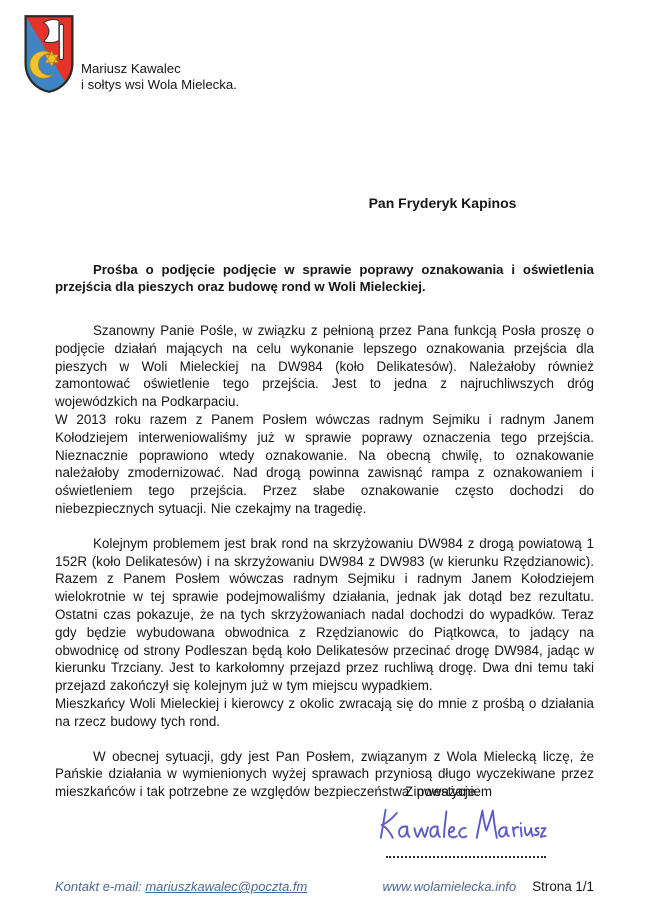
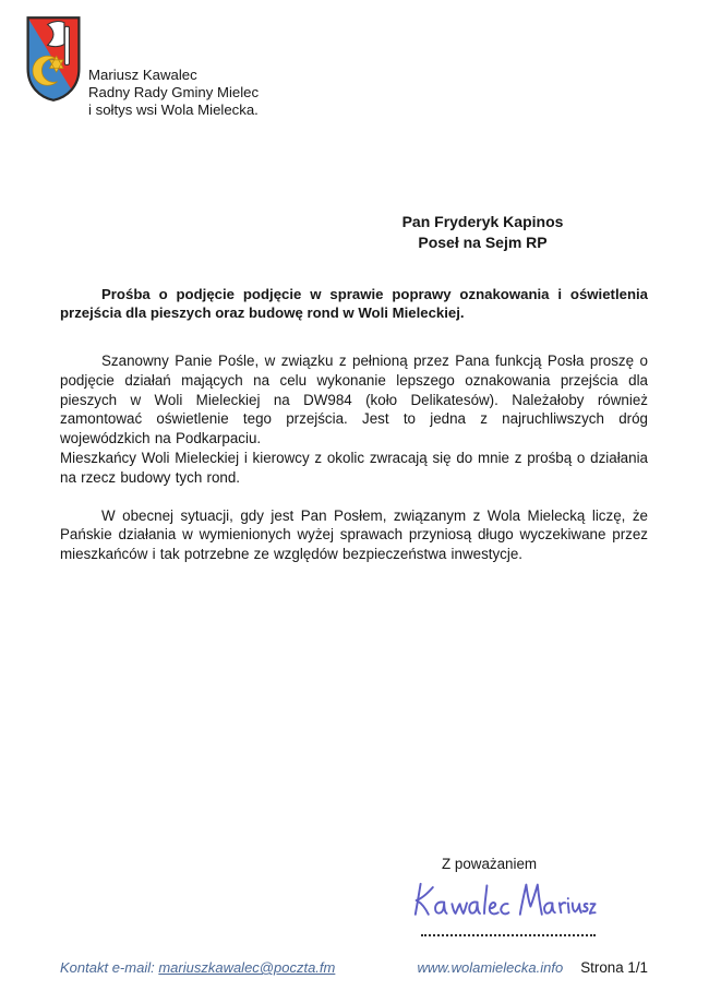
  Mariusz Kawalec
+ Radny Rady Gminy Mielec
  i sołtys wsi Wola Mielecka.
  Pan Fryderyk Kapinos
+ Poseł na Sejm RP
  Prośba o podjęcie podjęcie w sprawie poprawy oznakowania i oświetlenia przejścia dla pieszych oraz budowę rond w Woli Mieleckiej.
  Szanowny Panie Pośle, w związku z pełnioną przez Pana funkcją Posła proszę o podjęcie działań mających na celu wykonanie lepszego oznakowania przejścia dla pieszych w Woli Mieleckiej na DW984 (koło Delikatesów). Należałoby również zamontować oświetlenie tego przejścia. Jest to jedna z najruchliwszych dróg wojewódzkich na Podkarpaciu.
- W 2013 roku razem z Panem Posłem wówczas radnym Sejmiku i radnym Janem Kołodziejem interweniowaliśmy już w sprawie poprawy oznaczenia tego przejścia. Nieznacznie poprawiono wtedy oznakowanie. Na obecną chwilę, to oznakowanie należałoby zmodernizować. Nad drogą powinna zawisnąć rampa z oznakowaniem i oświetleniem tego przejścia. Przez słabe oznakowanie często dochodzi do niebezpiecznych sytuacji. Nie czekajmy na tragedię.
- Kolejnym problemem jest brak rond na skrzyżowaniu DW984 z drogą powiatową 1 152R (koło Delikatesów) i na skrzyżowaniu DW984 z DW983 (w kierunku Rzędzianowic). Razem z Panem Posłem wówczas radnym Sejmiku i radnym Janem Kołodziejem wielokrotnie w tej sprawie podejmowaliśmy działania, jednak jak dotąd bez rezultatu. Ostatni czas pokazuje, że na tych skrzyżowaniach nadal dochodzi do wypadków. Teraz gdy będzie wybudowana obwodnica z Rzędzianowic do Piątkowca, to jadący na obwodnicę od strony Podleszan będą koło Delikatesów przecinać drogę DW984, jadąc w kierunku Trzciany. Jest to karkołomny przejazd przez ruchliwą drogę. Dwa dni temu taki przejazd zakończył się kolejnym już w tym miejscu wypadkiem.
  Mieszkańcy Woli Mieleckiej i kierowcy z okolic zwracają się do mnie z prośbą o działania na rzecz budowy tych rond.
  W obecnej sytuacji, gdy jest Pan Posłem, związanym z Wola Mielecką liczę, że Pańskie działania w wymienionych wyżej sprawach przyniosą długo wyczekiwane przez mieszkańców i tak potrzebne ze względów bezpieczeństwa inwestycje.
  Z poważaniem
  Kontakt e-mail: mariuszkawalec@poczta.fm
  www.wolamielecka.info
  Strona 1/1
